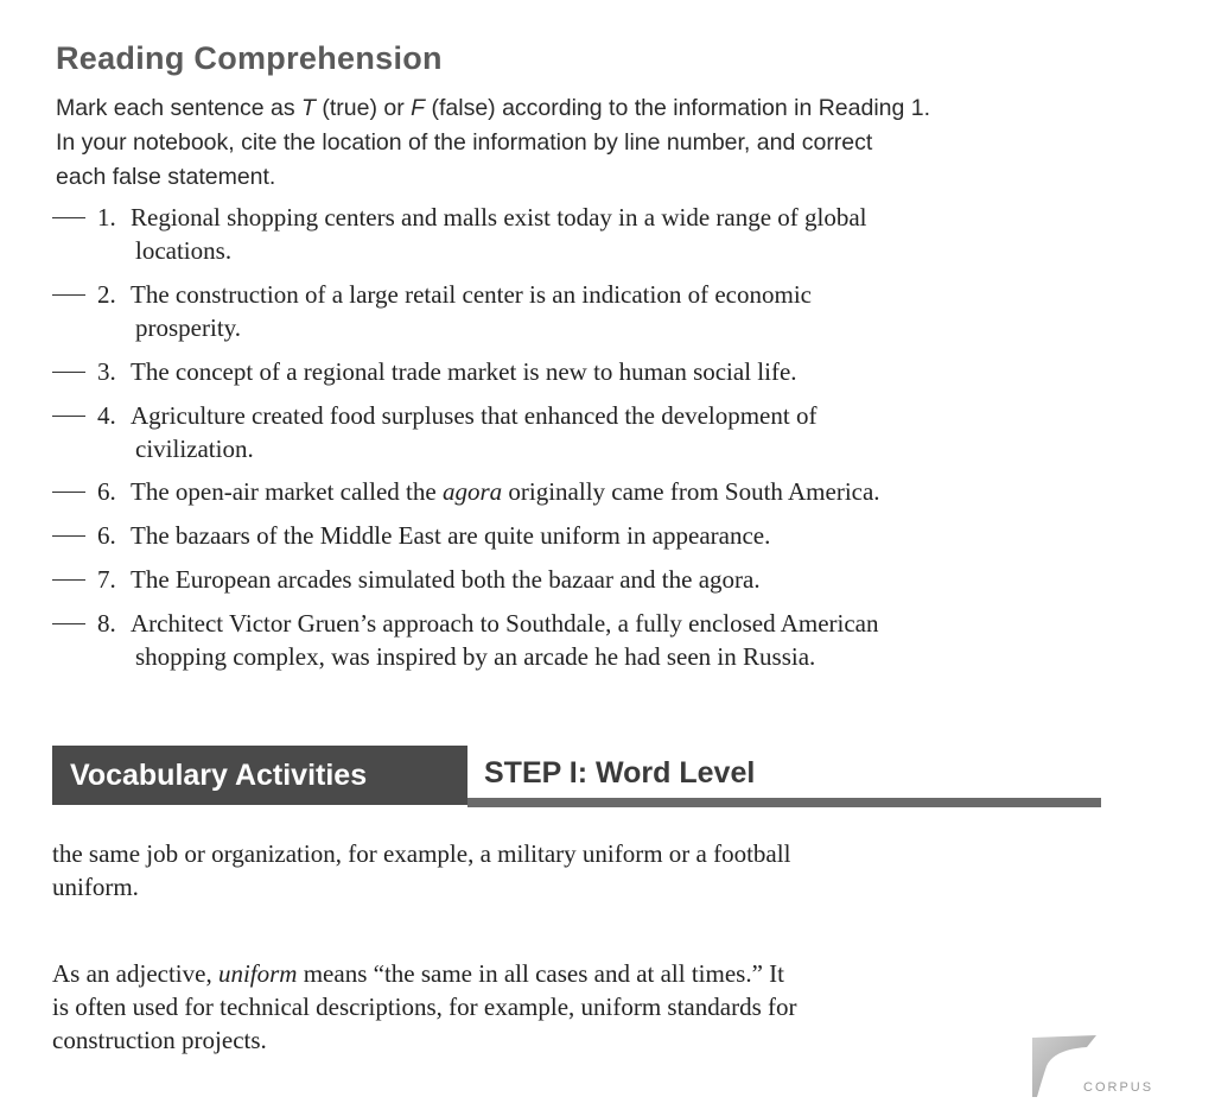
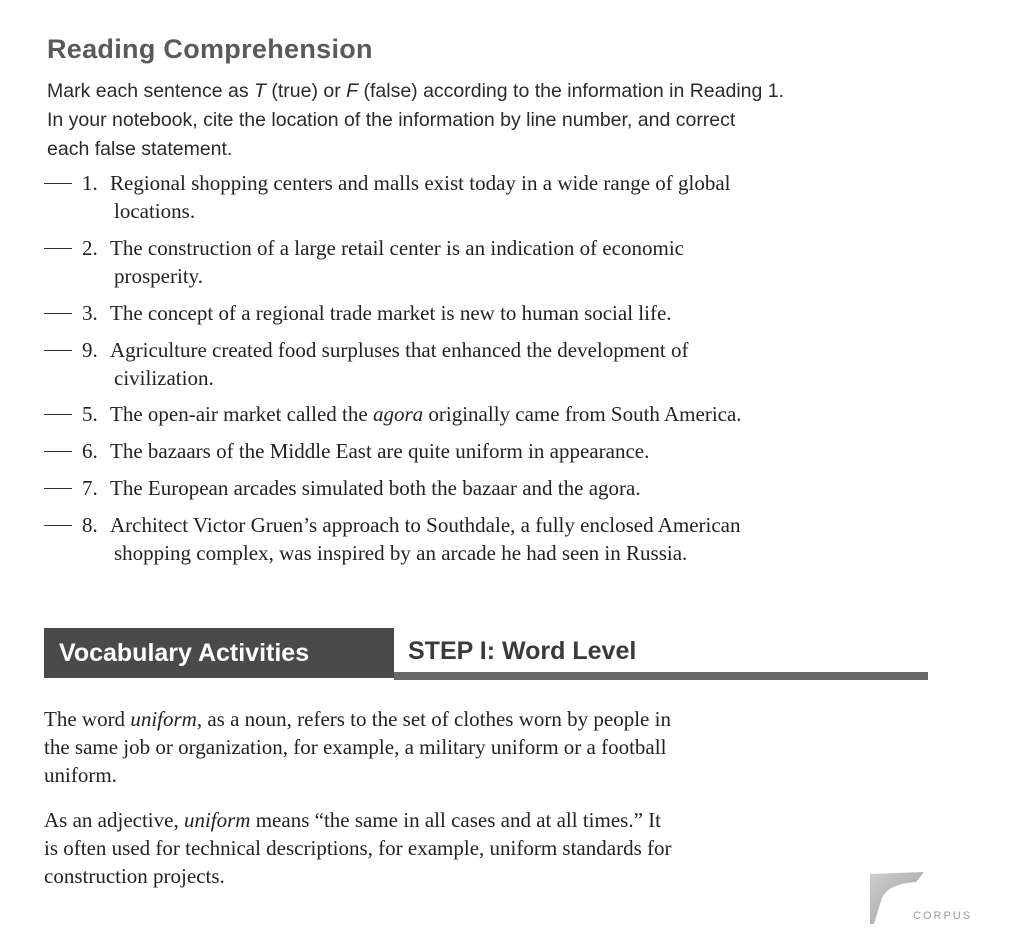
  Reading Comprehension
  Mark each sentence as T (true) or F (false) according to the information in Reading 1.
  In your notebook, cite the location of the information by line number, and correct
  each false statement.
  1. Regional shopping centers and malls exist today in a wide range of global
  locations.
  2. The construction of a large retail center is an indication of economic
  prosperity.
  3. The concept of a regional trade market is new to human social life.
- 4. Agriculture created food surpluses that enhanced the development of
+ 9. Agriculture created food surpluses that enhanced the development of
  civilization.
- 6. The open-air market called the agora originally came from South America.
+ 5. The open-air market called the agora originally came from South America.
  6. The bazaars of the Middle East are quite uniform in appearance.
  7. The European arcades simulated both the bazaar and the agora.
  8. Architect Victor Gruen’s approach to Southdale, a fully enclosed American
  shopping complex, was inspired by an arcade he had seen in Russia.
  Vocabulary Activities
  STEP I: Word Level
+ The word uniform, as a noun, refers to the set of clothes worn by people in
  the same job or organization, for example, a military uniform or a football
  uniform.
  As an adjective, uniform means “the same in all cases and at all times.” It
  is often used for technical descriptions, for example, uniform standards for
  construction projects.
  CORPUS
